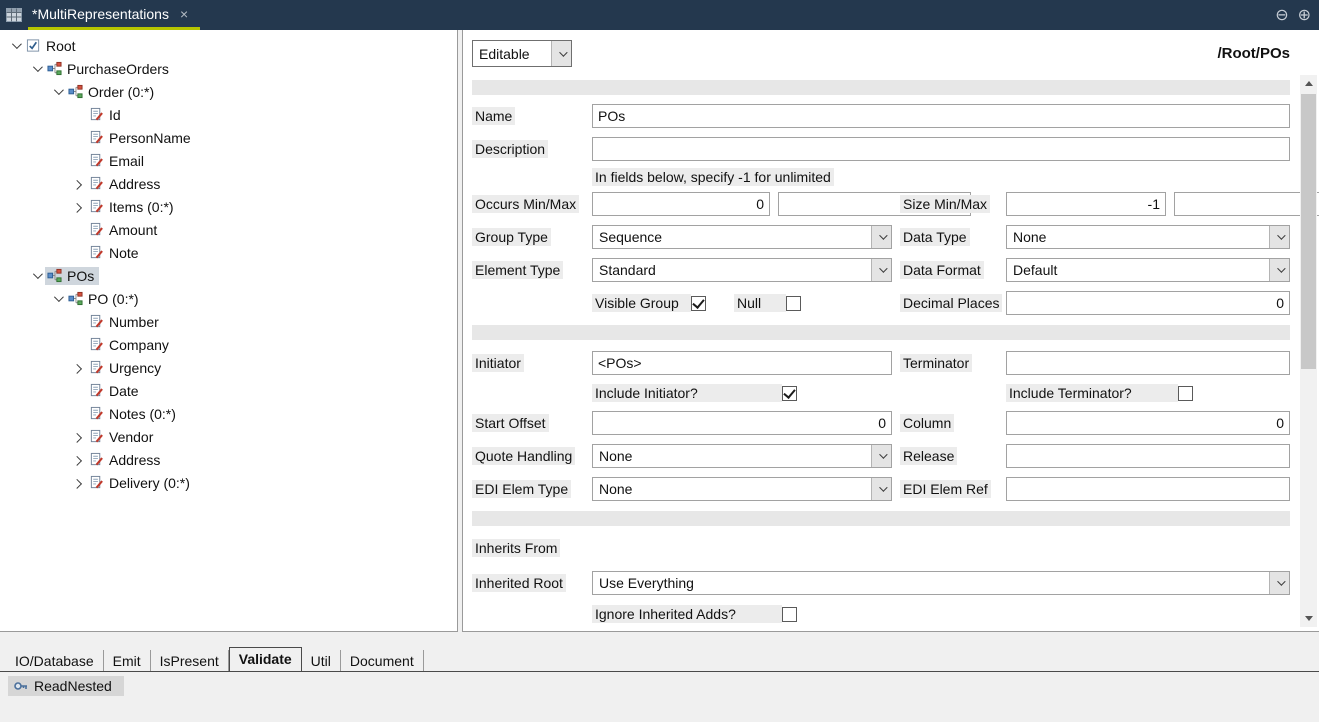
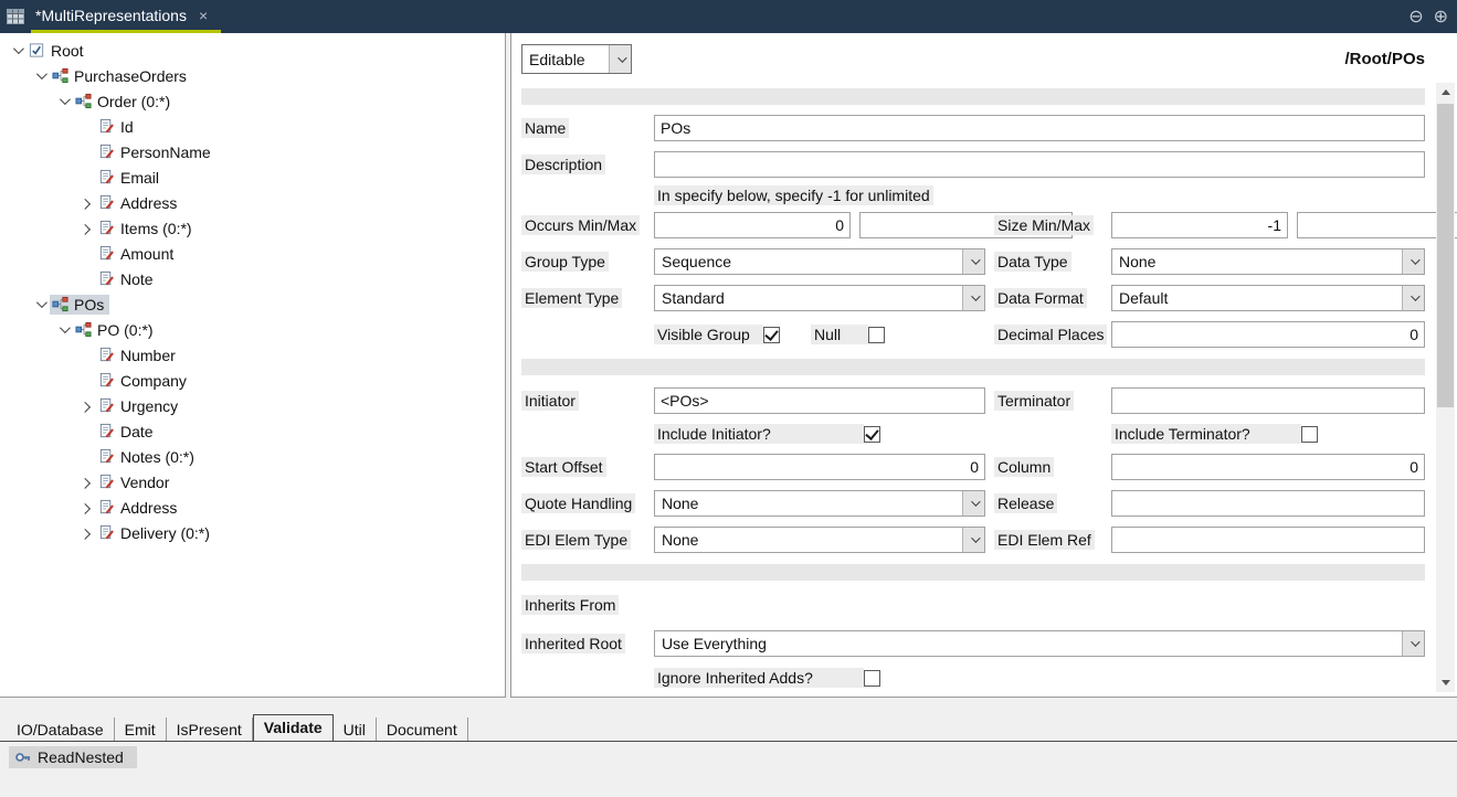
  *MultiRepresentations
  ×
  ⊖
  ⊕
  Root
  PurchaseOrders
  Order (0:*)
  Id
  PersonName
  Email
  Address
  Items (0:*)
  Amount
  Note
  POs
  PO (0:*)
  Number
  Company
  Urgency
  Date
  Notes (0:*)
  Vendor
  Address
  Delivery (0:*)
  Editable
  /Root/POs
  Name
  POs
  Description
- In fields below, specify -1 for unlimited
+ In specify below, specify -1 for unlimited
  Occurs Min/Max
  0
  Size Min/Max
  -1
  Group Type
  Sequence
  Data Type
  None
  Element Type
  Standard
  Data Format
  Default
  Visible Group
  Null
  Decimal Places
  0
  Initiator
  <POs>
  Terminator
  Include Initiator?
  Include Terminator?
  Start Offset
  0
  Column
  0
  Quote Handling
  None
  Release
  EDI Elem Type
  None
  EDI Elem Ref
  Inherits From
  Inherited Root
  Use Everything
  Ignore Inherited Adds?
  IO/Database
  Emit
  IsPresent
  Validate
  Util
  Document
  ReadNested
